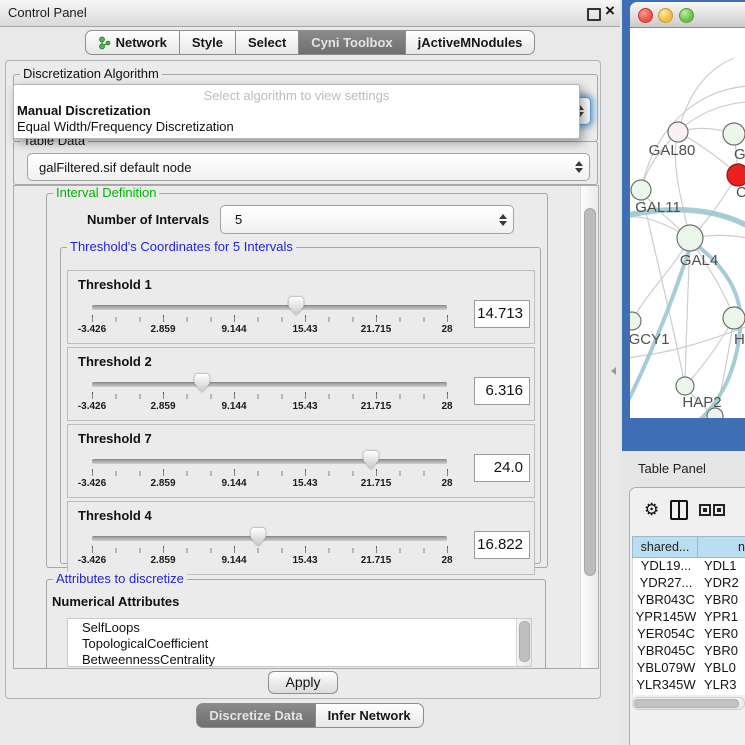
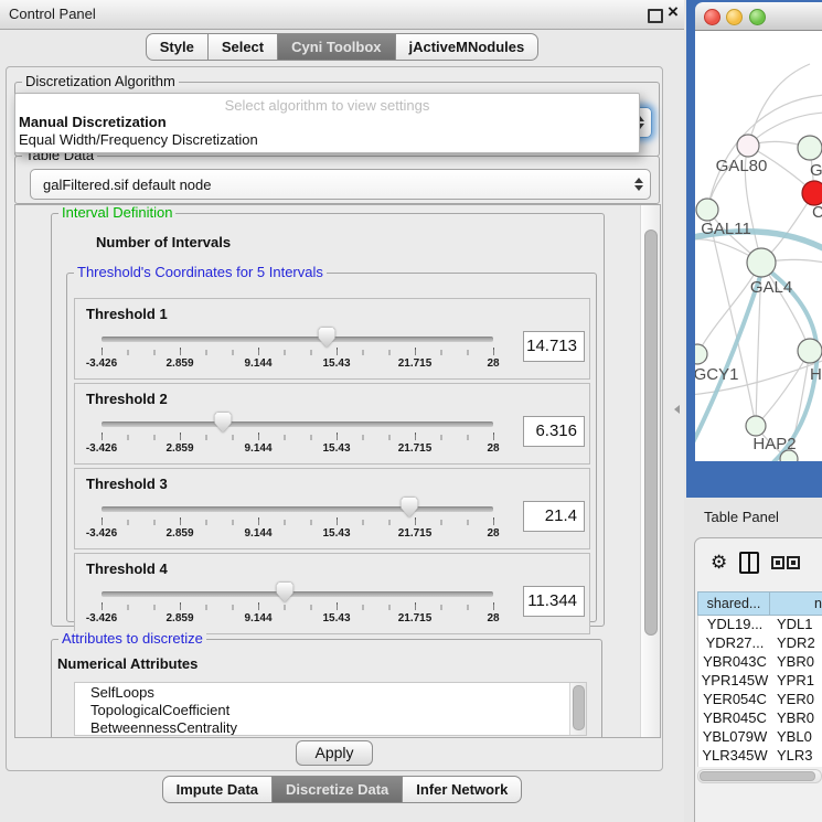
  Control Panel
  ×
- Network
  Style
  Select
  Cyni Toolbox
  jActiveMNodules
  Discretization Algorithm
  Select algorithm to view settings
  Manual Discretization
  Equal Width/Frequency Discretization
  Table Data
  galFiltered.sif default node
  Interval Definition
  Number of Intervals
- 5
  Threshold's Coordinates for 5 Intervals
  Threshold 1
  -3.426
  2.859
  9.144
  15.43
  21.715
  28
  14.713
  Threshold 2
  -3.426
  2.859
  9.144
  15.43
  21.715
  28
  6.316
- Threshold 7
+ Threshold 3
  -3.426
  2.859
  9.144
  15.43
  21.715
  28
- 24.0
+ 21.4
  Threshold 4
  -3.426
  2.859
  9.144
  15.43
  21.715
  28
- 16.822
+ 11.344
  Attributes to discretize
  Numerical Attributes
  SelfLoops
  TopologicalCoefficient
  BetweennessCentrality
  Apply
+ Impute Data
  Discretize Data
  Infer Network
  GAL80
  C
  GAL11
  GAL4
  GCY1
  H
  HAP2
  Table Panel
  ⚙
  shared...
  n
  YDL19...
  YDL1
  YDR27...
  YDR2
  YBR043C
  YBR0
  YPR145W
  YPR1
  YER054C
  YER0
  YBR045C
  YBR0
  YBL079W
  YBL0
  YLR345W
  YLR3
